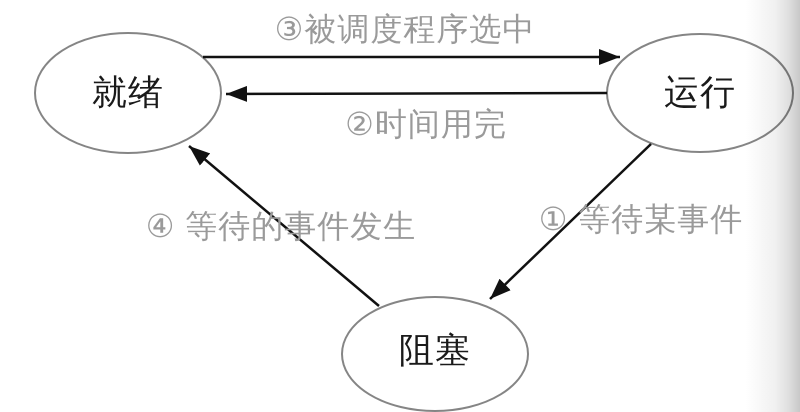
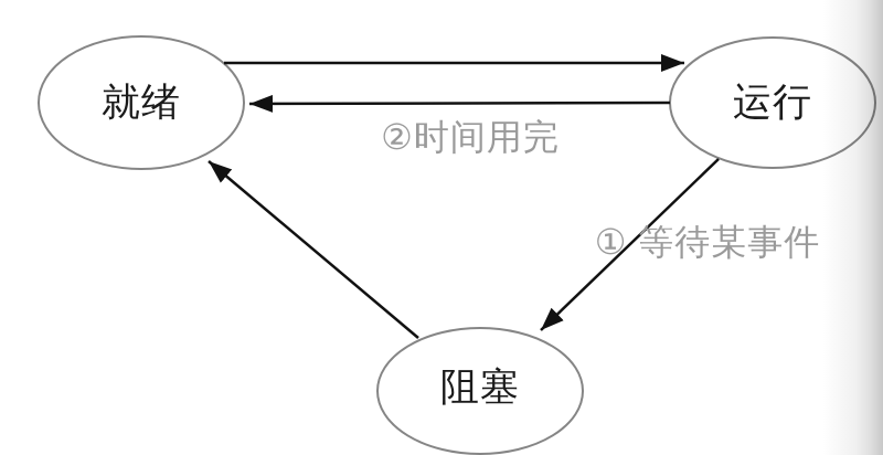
  就绪
  运行
  阻塞
  ① 等待某事件
  ②时间用完
- ③被调度程序选中
- ④ 等待的事件发生
